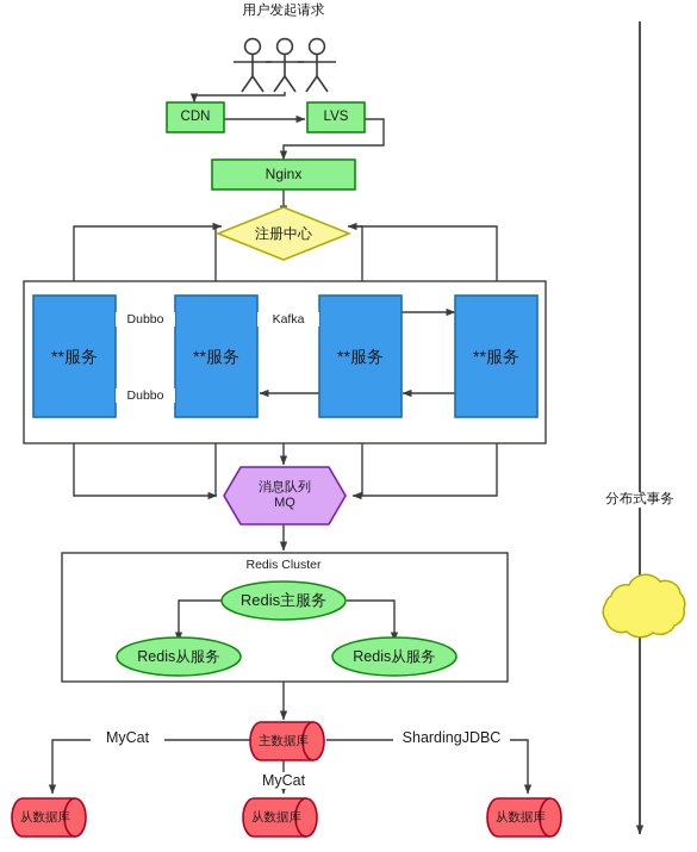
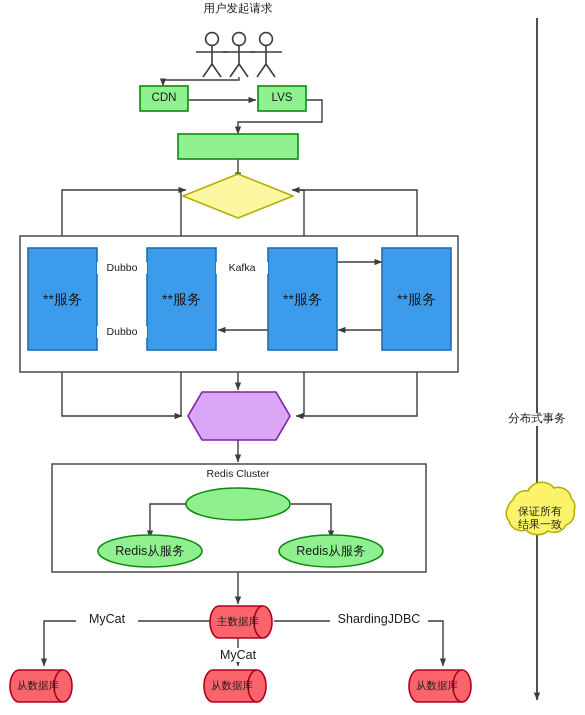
  用户发起请求
  CDN
  LVS
- Nginx
- 注册中心
  **服务
  **服务
  **服务
  **服务
  Dubbo
  Dubbo
  Kafka
- 消息队列
- MQ
  Redis Cluster
- Redis主服务
  Redis从服务
  Redis从服务
  主数据库
  从数据库
  从数据库
  从数据库
  MyCat
  MyCat
  ShardingJDBC
  分布式事务
+ 保证所有
+ 结果一致
